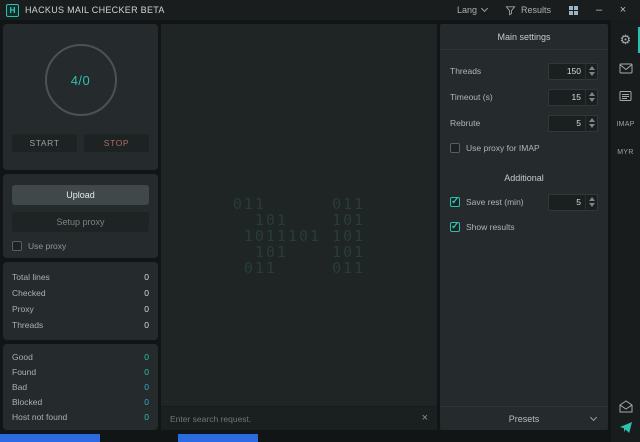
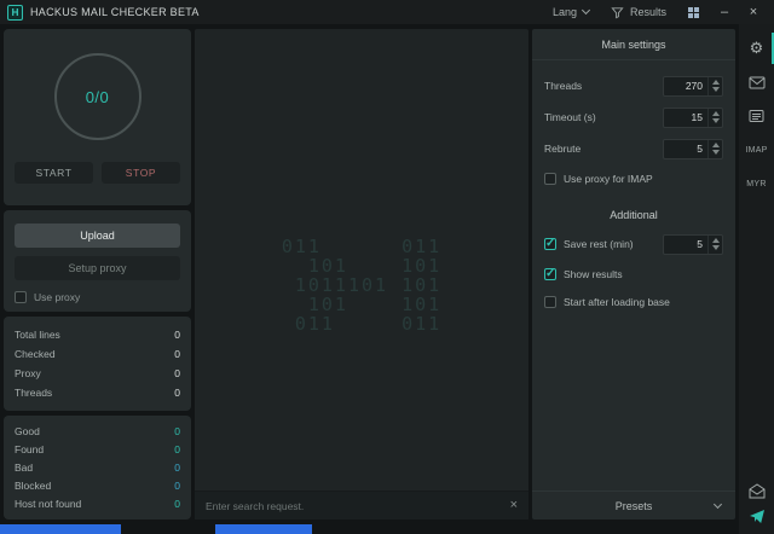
  H
  HACKUS MAIL CHECKER BETA
  Lang
  Results
  –
  ×
- 4/0
+ 0/0
  START
  STOP
  Upload
  Setup proxy
  Use proxy
  Total lines
  0
  Checked
  0
  Proxy
  0
  Threads
  0
  Good
  0
  Found
  0
  Bad
  0
  Blocked
  0
  Host not found
  0
  Enter search request.
  ×
  Main settings
  Threads
- 150
+ 270
  Timeout (s)
  15
  Rebrute
  5
  Use proxy for IMAP
  Additional
  Save rest (min)
  5
  Show results
+ Start after loading base
  Presets
  ⚙
